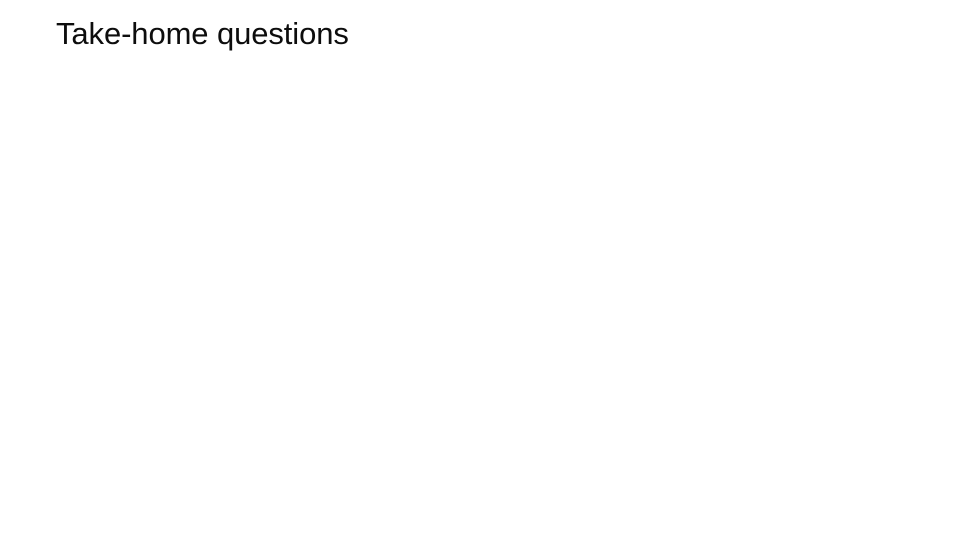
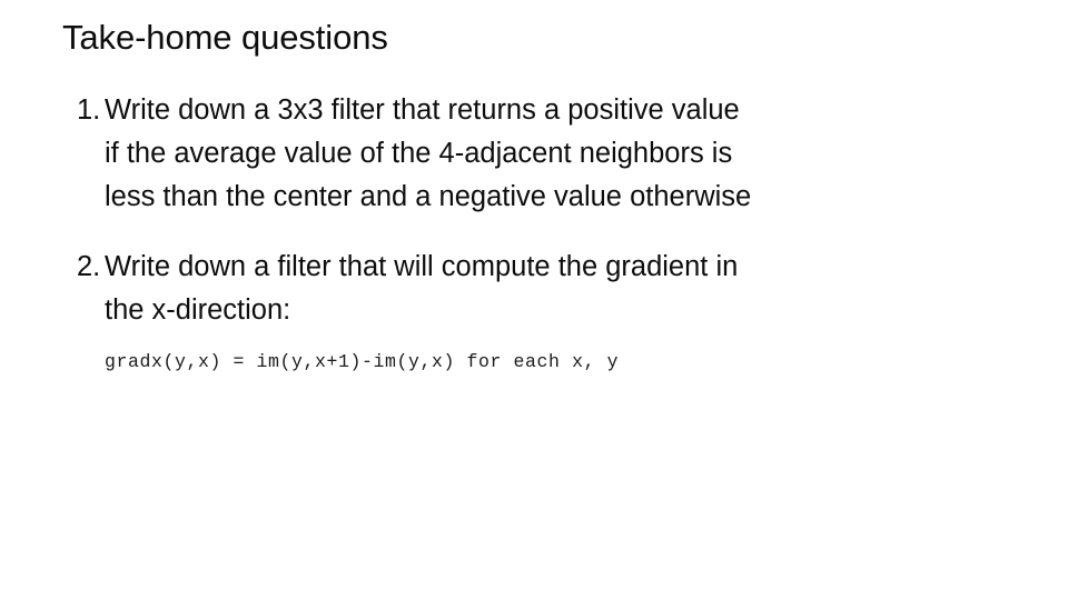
  Take-home questions
+ 1.
+ Write down a 3x3 filter that returns a positive value if the average value of the 4-adjacent neighbors is less than the center and a negative value otherwise
+ 2.
+ Write down a filter that will compute the gradient in the x-direction:
+ gradx(y,x) = im(y,x+1)-im(y,x) for each x, y
